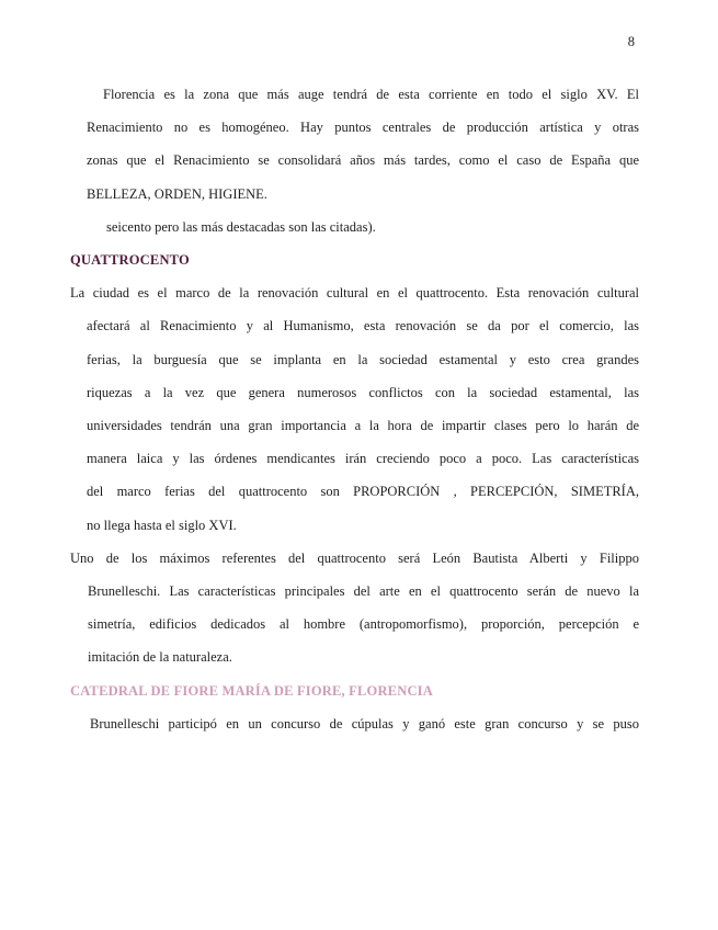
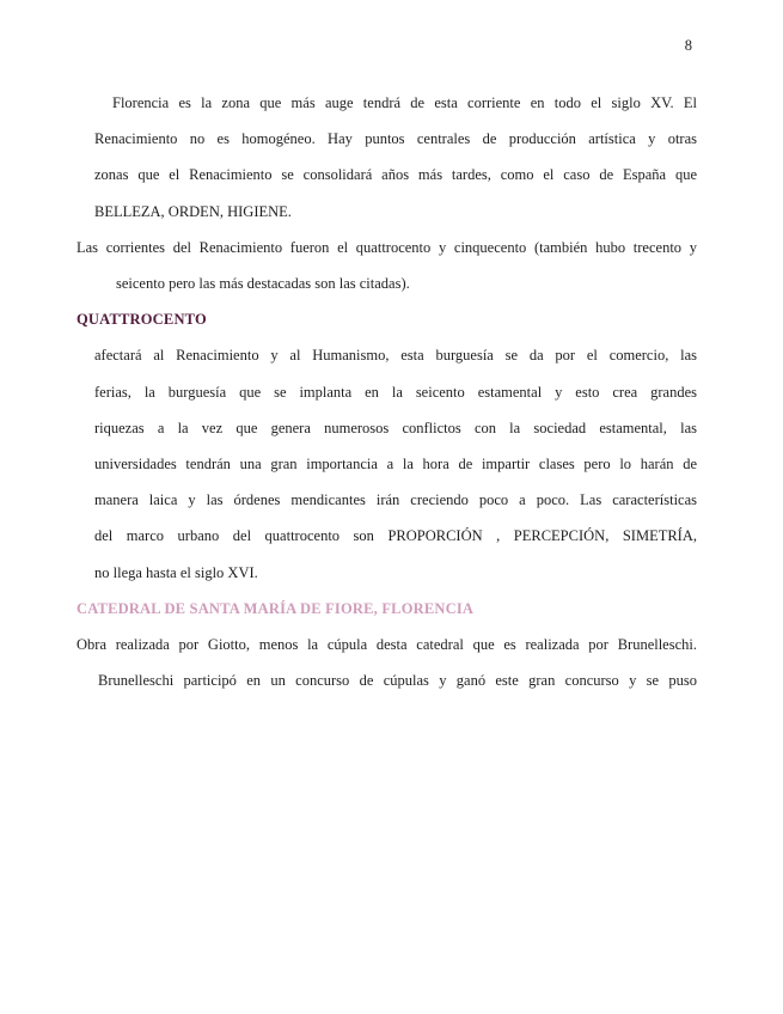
  8
  Florencia es la zona que más auge tendrá de esta corriente en todo el siglo XV. El
  Renacimiento no es homogéneo. Hay puntos centrales de producción artística y otras
  zonas que el Renacimiento se consolidará años más tardes, como el caso de España que
  BELLEZA, ORDEN, HIGIENE.
+ Las corrientes del Renacimiento fueron el quattrocento y cinquecento (también hubo trecento y
  seicento pero las más destacadas son las citadas).
  QUATTROCENTO
- La ciudad es el marco de la renovación cultural en el quattrocento. Esta renovación cultural
- afectará al Renacimiento y al Humanismo, esta renovación se da por el comercio, las
+ afectará al Renacimiento y al Humanismo, esta burguesía se da por el comercio, las
- ferias, la burguesía que se implanta en la sociedad estamental y esto crea grandes
+ ferias, la burguesía que se implanta en la seicento estamental y esto crea grandes
  riquezas a la vez que genera numerosos conflictos con la sociedad estamental, las
  universidades tendrán una gran importancia a la hora de impartir clases pero lo harán de
  manera laica y las órdenes mendicantes irán creciendo poco a poco. Las características
- del marco ferias del quattrocento son PROPORCIÓN , PERCEPCIÓN, SIMETRÍA,
+ del marco urbano del quattrocento son PROPORCIÓN , PERCEPCIÓN, SIMETRÍA,
  no llega hasta el siglo XVI.
- Uno de los máximos referentes del quattrocento será León Bautista Alberti y Filippo
- Brunelleschi. Las características principales del arte en el quattrocento serán de nuevo la
- simetría, edificios dedicados al hombre (antropomorfismo), proporción, percepción e
- imitación de la naturaleza.
- CATEDRAL DE FIORE MARÍA DE FIORE, FLORENCIA
+ CATEDRAL DE SANTA MARÍA DE FIORE, FLORENCIA
+ Obra realizada por Giotto, menos la cúpula desta catedral que es realizada por Brunelleschi.
  Brunelleschi participó en un concurso de cúpulas y ganó este gran concurso y se puso
